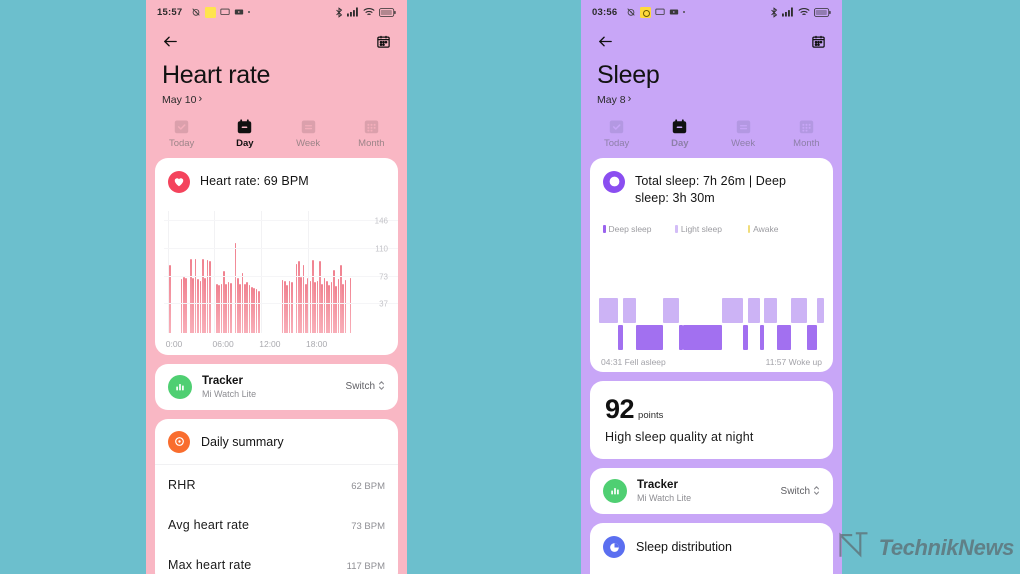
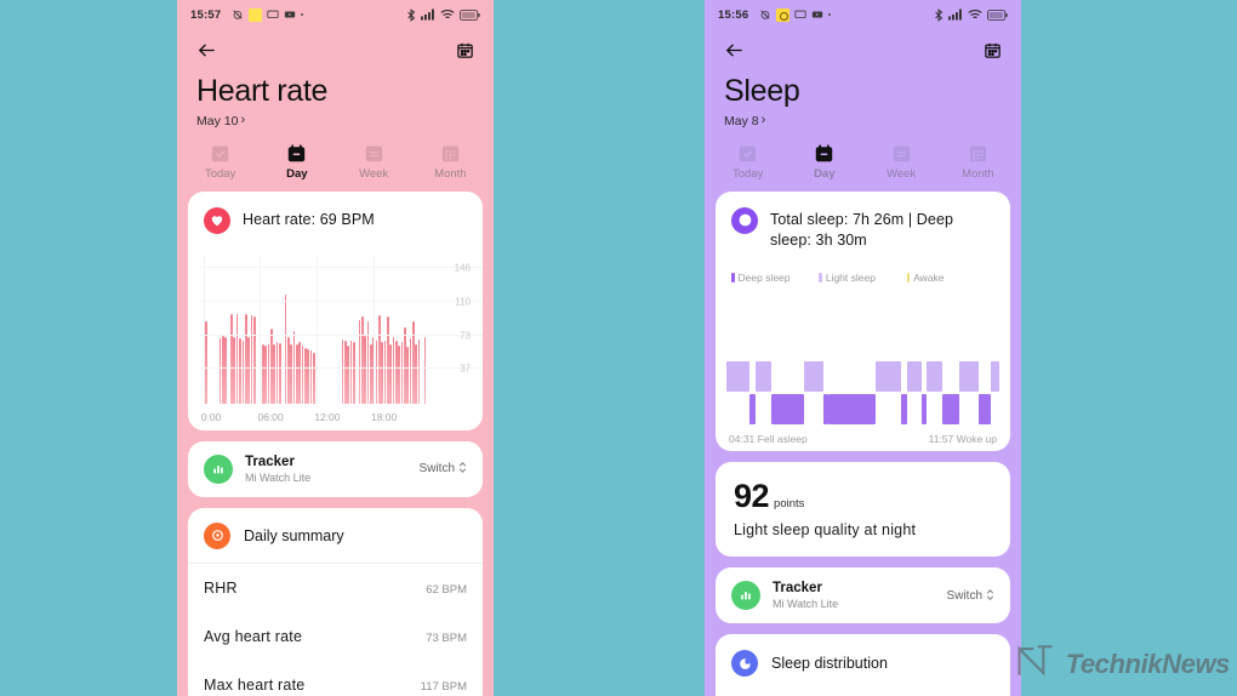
  15:57
  Heart rate
  May 10
  ›
  Today
  Day
  Week
  Month
  Heart rate: 69 BPM
  37
  73
  110
  146
  0:00
  06:00
  12:00
  18:00
  Tracker
  Mi Watch Lite
  Switch
  Daily summary
  RHR
  62 BPM
  Avg heart rate
  73 BPM
  Max heart rate
  117 BPM
- 03:56
+ 15:56
  Sleep
  May 8
  ›
  Today
  Day
  Week
  Month
  Total sleep: 7h 26m | Deep sleep: 3h 30m
  Deep sleep
  Light sleep
  Awake
  04:31 Fell asleep
  11:57 Woke up
  92
  points
- High sleep quality at night
+ Light sleep quality at night
  Tracker
  Mi Watch Lite
  Switch
  Sleep distribution
  TechnikNews
